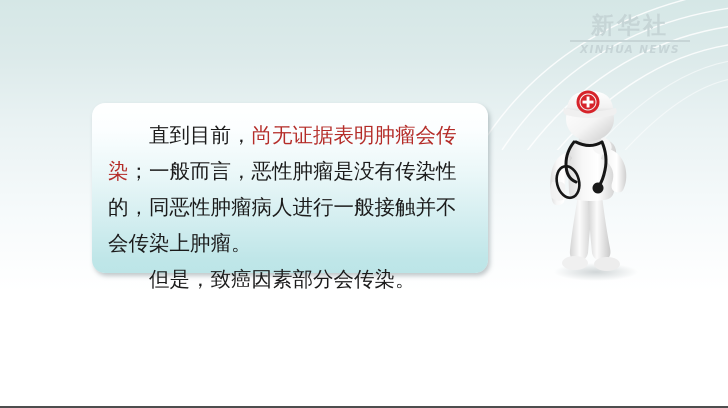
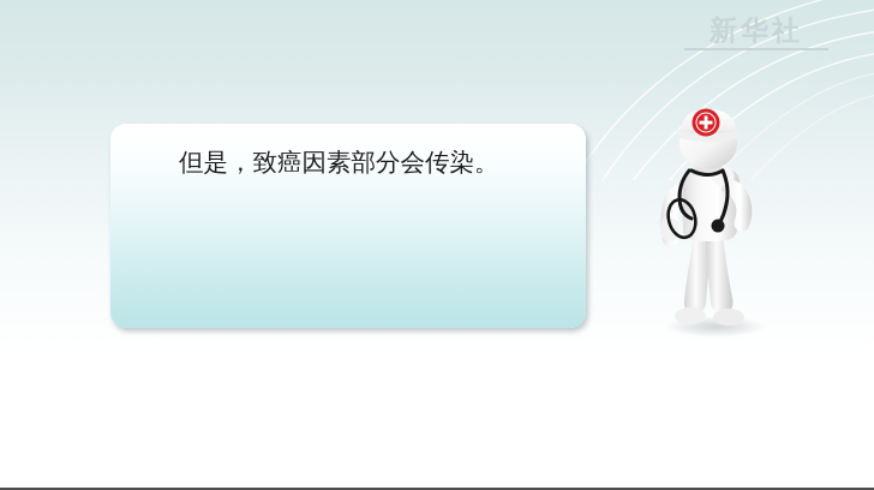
  新华社
- XINHUA NEWS
- 直到目前，尚无证据表明肿瘤会传染；一般而言，恶性肿瘤是没有传染性的，同恶性肿瘤病人进行一般接触并不会传染上肿瘤。
  但是，致癌因素部分会传染。
